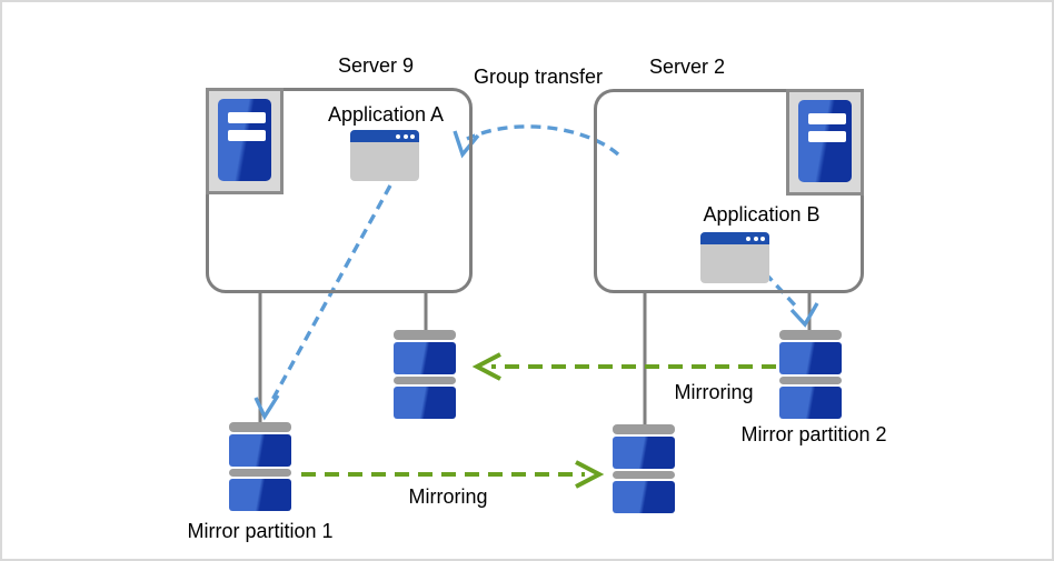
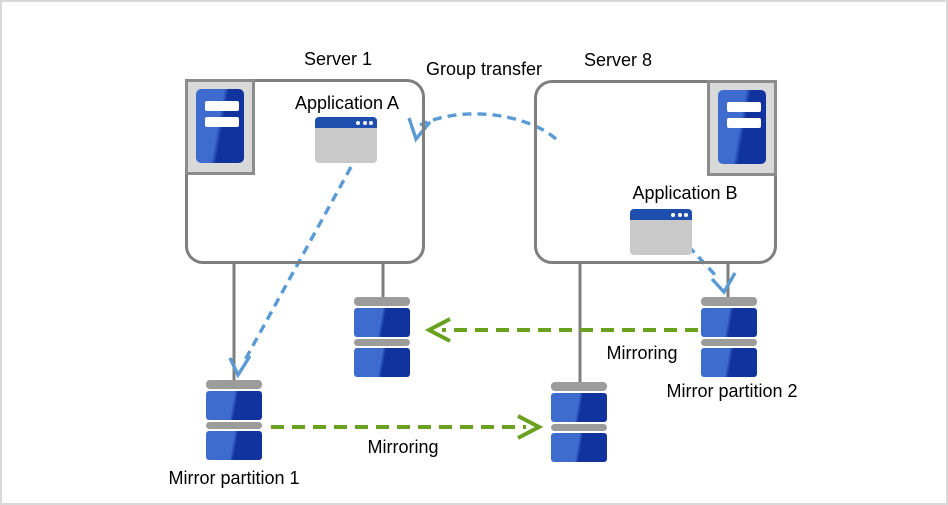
- Server 9
+ Server 1
  Application A
- Server 2
+ Server 8
  Application B
  Group transfer
  Mirroring
  Mirroring
  Mirror partition 1
  Mirror partition 2
